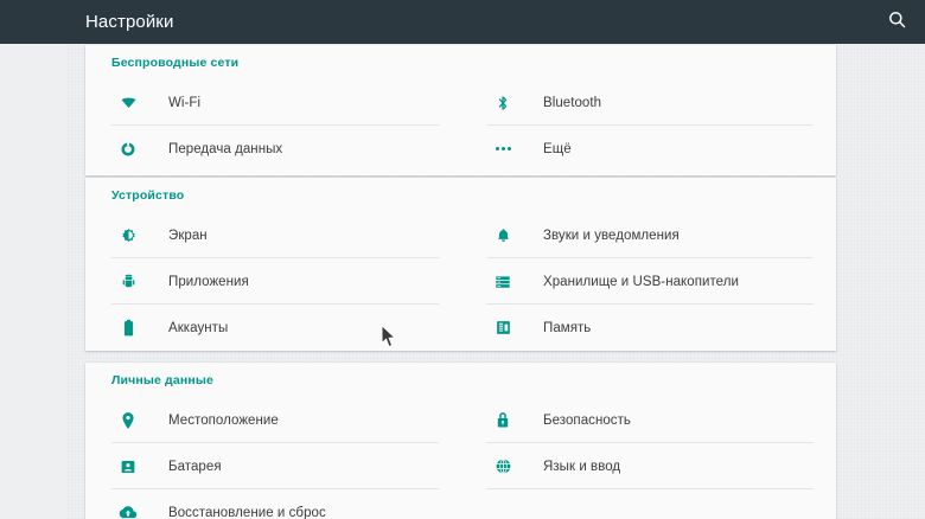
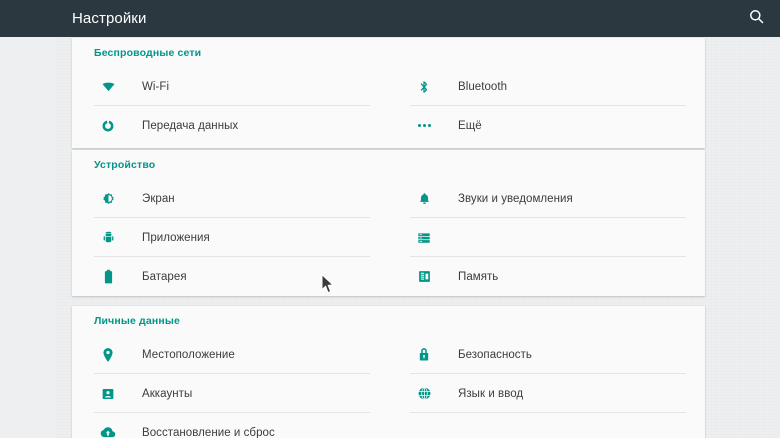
  Настройки
  Беспроводные сети
  Wi-Fi
  Передача данных
  Bluetooth
  Ещё
  Устройство
  Экран
  Приложения
- Аккаунты
+ Батарея
  Звуки и уведомления
- Хранилище и USB-накопители
  Память
  Личные данные
  Местоположение
- Батарея
+ Аккаунты
  Восстановление и сброс
  Безопасность
  Язык и ввод
